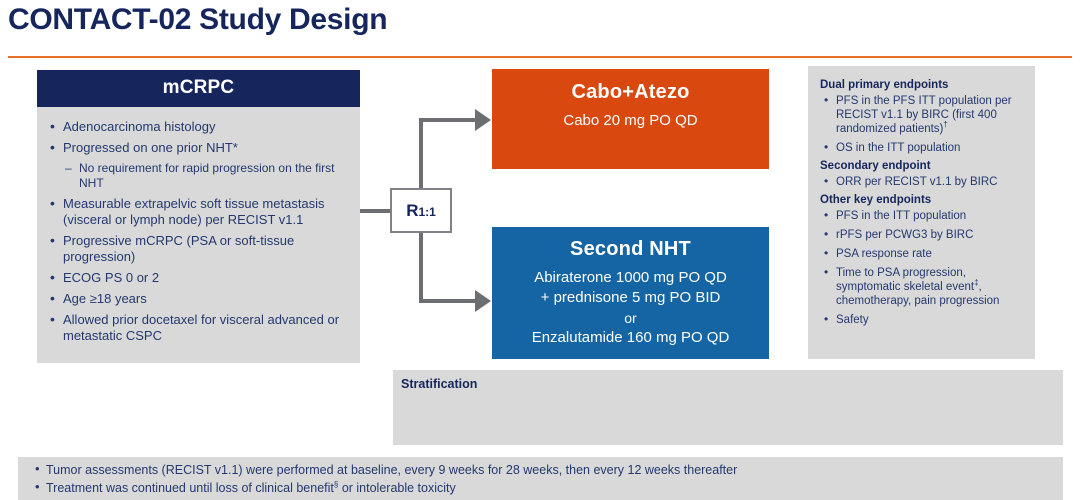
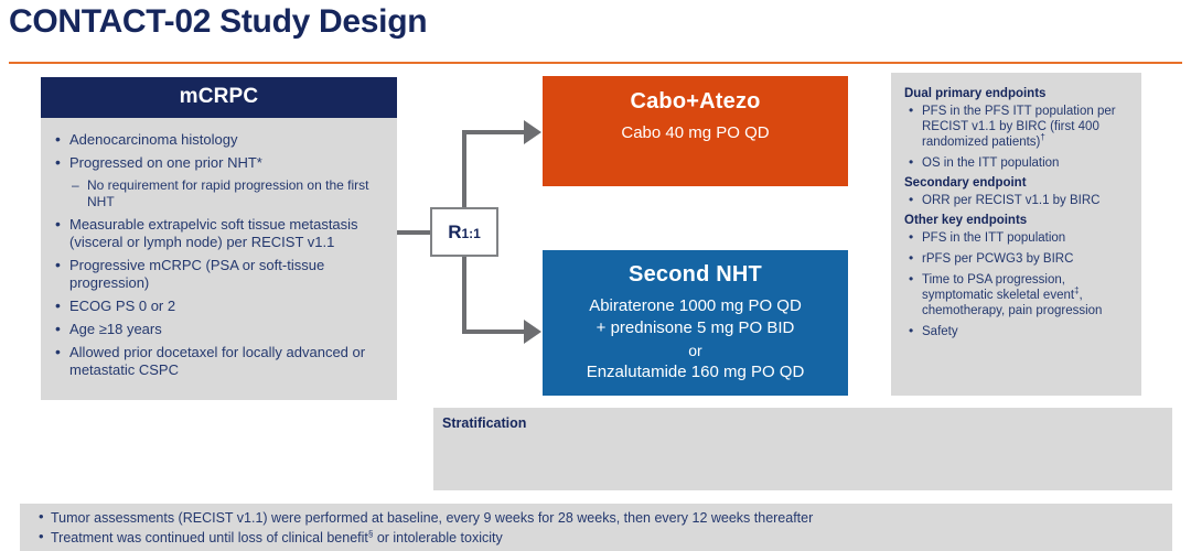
  CONTACT-02 Study Design
  mCRPC
  Adenocarcinoma histology
  Progressed on one prior NHT*
  No requirement for rapid progression on the first NHT
  Measurable extrapelvic soft tissue metastasis (visceral or lymph node) per RECIST v1.1
  Progressive mCRPC (PSA or soft-tissue progression)
  ECOG PS 0 or 2
  Age ≥18 years
- Allowed prior docetaxel for visceral advanced or metastatic CSPC
+ Allowed prior docetaxel for locally advanced or metastatic CSPC
  R1:1
  Cabo+Atezo
- Cabo 20 mg PO QD
+ Cabo 40 mg PO QD
  Second NHT
  Abiraterone 1000 mg PO QD
  + prednisone 5 mg PO BID
  or
  Enzalutamide 160 mg PO QD
  Dual primary endpoints
  PFS in the PFS ITT population per RECIST v1.1 by BIRC (first 400 randomized patients)†
  OS in the ITT population
  Secondary endpoint
  ORR per RECIST v1.1 by BIRC
  Other key endpoints
  PFS in the ITT population
  rPFS per PCWG3 by BIRC
- PSA response rate
  Time to PSA progression, symptomatic skeletal event‡, chemotherapy, pain progression
  Safety
  Stratification
  Tumor assessments (RECIST v1.1) were performed at baseline, every 9 weeks for 28 weeks, then every 12 weeks thereafter
  Treatment was continued until loss of clinical benefit§ or intolerable toxicity
